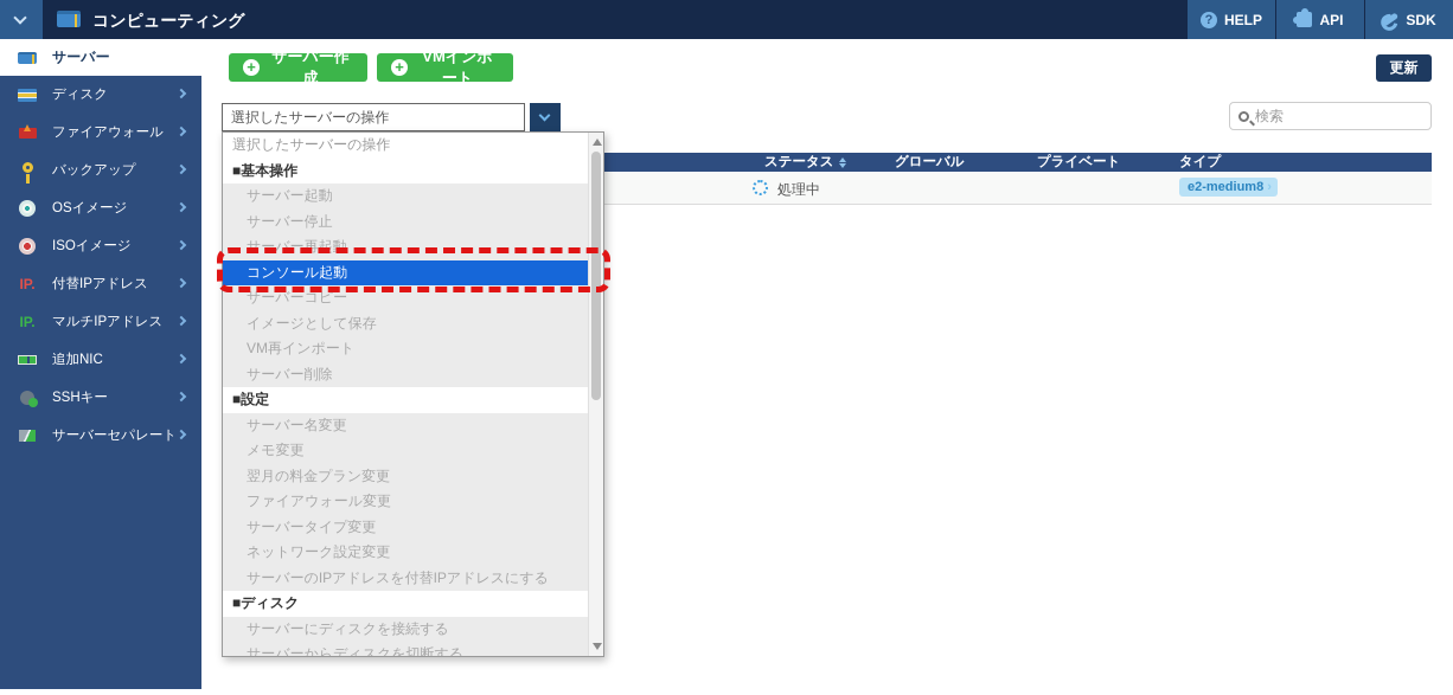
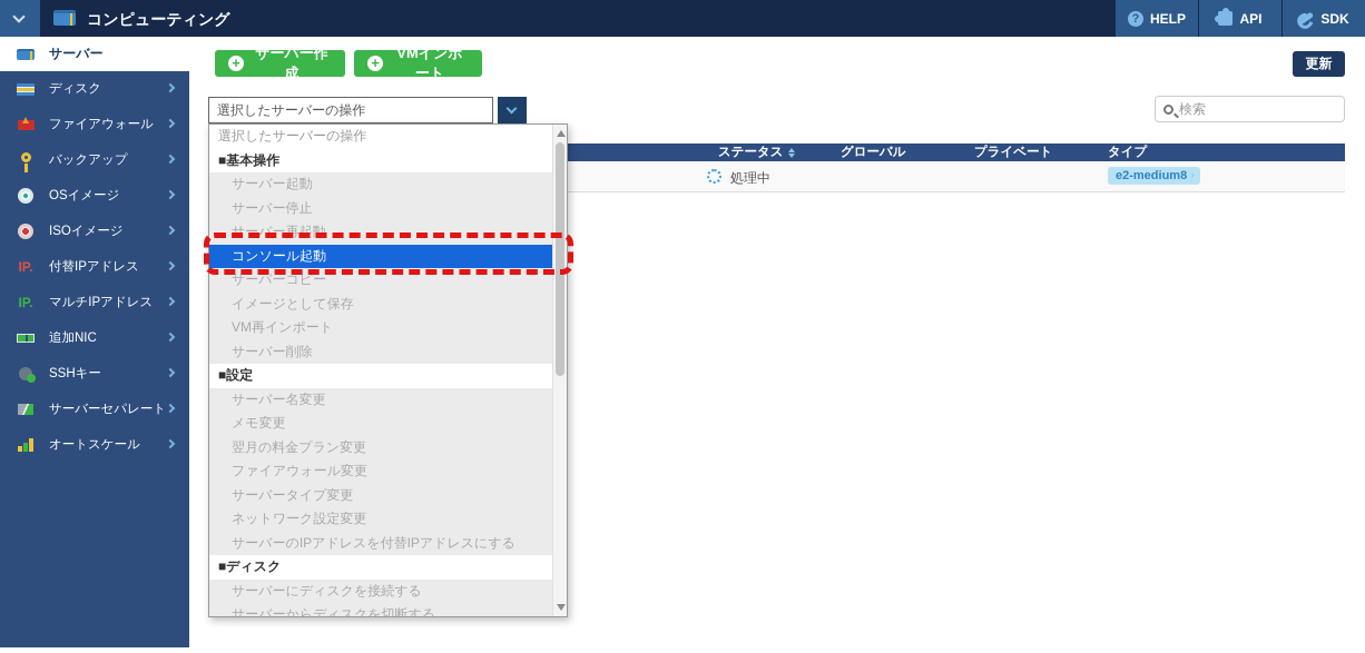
  コンピューティング
  HELP
  API
  SDK
  サーバー
  ディスク
  ファイアウォール
  バックアップ
  OSイメージ
  ISOイメージ
  付替IPアドレス
  マルチIPアドレス
  追加NIC
  SSHキー
  サーバーセパレート
+ オートスケール
  サーバー作成
  VMインポート
  更新
  選択したサーバーの操作
  検索
  ステータス
  グローバル
  プライベート
  タイプ
  処理中
  e2-medium8
  選択したサーバーの操作
  ■基本操作
  サーバー起動
  サーバー停止
  サーバー再起動
  コンソール起動
  サーバーコピー
  イメージとして保存
  VM再インポート
  サーバー削除
  ■設定
  サーバー名変更
  メモ変更
  翌月の料金プラン変更
  ファイアウォール変更
  サーバータイプ変更
  ネットワーク設定変更
  サーバーのIPアドレスを付替IPアドレスにする
  ■ディスク
  サーバーにディスクを接続する
  サーバーからディスクを切断する
